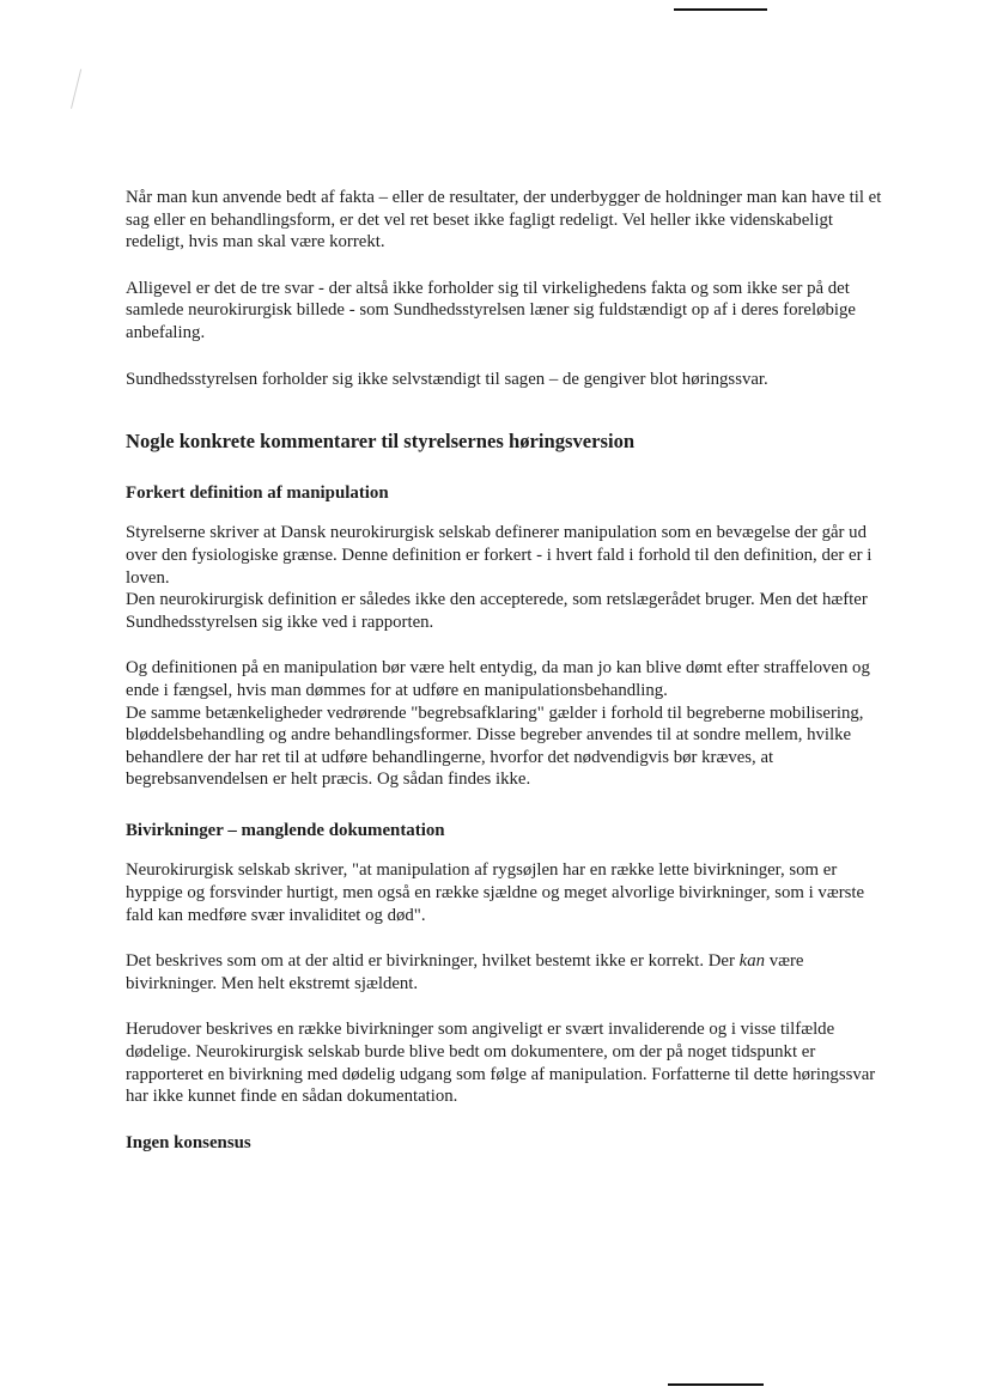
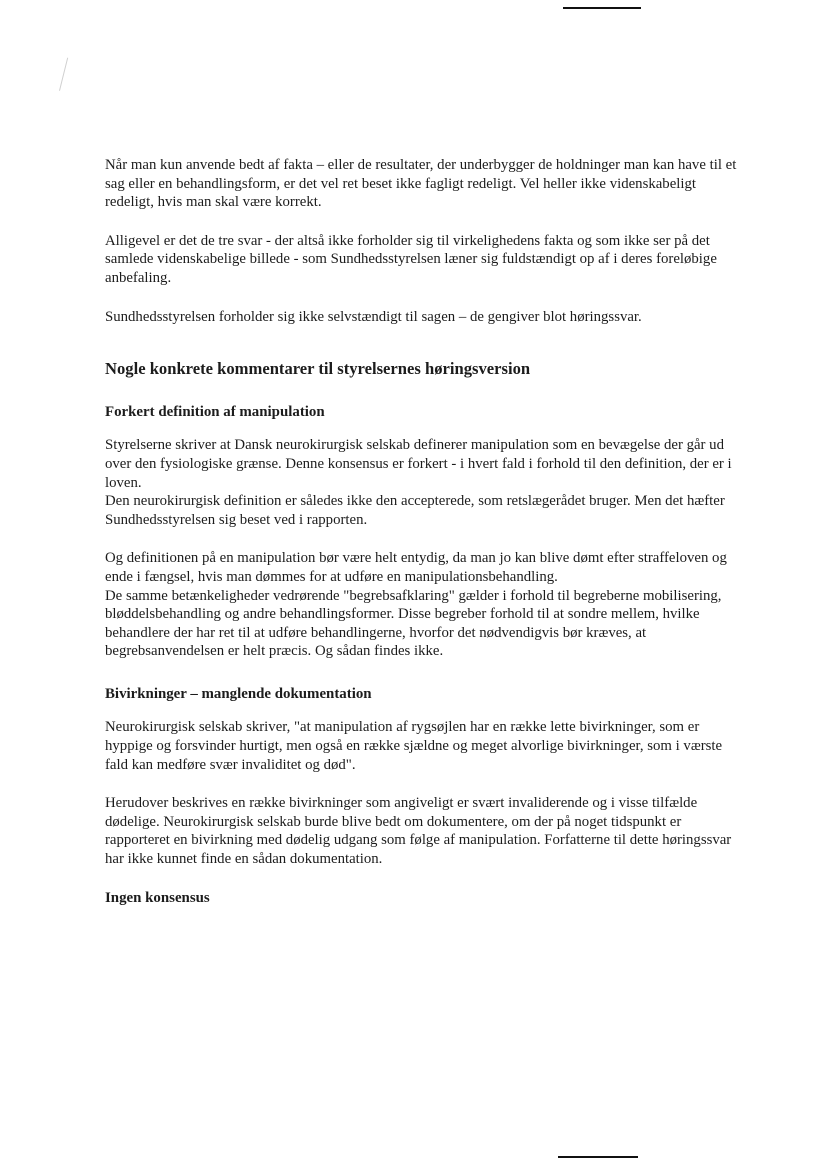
  Når man kun anvende bedt af fakta – eller de resultater, der underbygger de holdninger man kan have til et sag eller en behandlingsform, er det vel ret beset ikke fagligt redeligt. Vel heller ikke videnskabeligt redeligt, hvis man skal være korrekt.
- Alligevel er det de tre svar - der altså ikke forholder sig til virkelighedens fakta og som ikke ser på det samlede neurokirurgisk billede - som Sundhedsstyrelsen læner sig fuldstændigt op af i deres foreløbige anbefaling.
+ Alligevel er det de tre svar - der altså ikke forholder sig til virkelighedens fakta og som ikke ser på det samlede videnskabelige billede - som Sundhedsstyrelsen læner sig fuldstændigt op af i deres foreløbige anbefaling.
  Sundhedsstyrelsen forholder sig ikke selvstændigt til sagen – de gengiver blot høringssvar.
  Nogle konkrete kommentarer til styrelsernes høringsversion
  Forkert definition af manipulation
- Styrelserne skriver at Dansk neurokirurgisk selskab definerer manipulation som en bevægelse der går ud over den fysiologiske grænse. Denne definition er forkert - i hvert fald i forhold til den definition, der er i loven.
+ Styrelserne skriver at Dansk neurokirurgisk selskab definerer manipulation som en bevægelse der går ud over den fysiologiske grænse. Denne konsensus er forkert - i hvert fald i forhold til den definition, der er i loven.
- Den neurokirurgisk definition er således ikke den accepterede, som retslægerådet bruger. Men det hæfter Sundhedsstyrelsen sig ikke ved i rapporten.
+ Den neurokirurgisk definition er således ikke den accepterede, som retslægerådet bruger. Men det hæfter Sundhedsstyrelsen sig beset ved i rapporten.
  Og definitionen på en manipulation bør være helt entydig, da man jo kan blive dømt efter straffeloven og ende i fængsel, hvis man dømmes for at udføre en manipulationsbehandling.
- De samme betænkeligheder vedrørende "begrebsafklaring" gælder i forhold til begreberne mobilisering, bløddelsbehandling og andre behandlingsformer. Disse begreber anvendes til at sondre mellem, hvilke behandlere der har ret til at udføre behandlingerne, hvorfor det nødvendigvis bør kræves, at begrebsanvendelsen er helt præcis. Og sådan findes ikke.
+ De samme betænkeligheder vedrørende "begrebsafklaring" gælder i forhold til begreberne mobilisering, bløddelsbehandling og andre behandlingsformer. Disse begreber forhold til at sondre mellem, hvilke behandlere der har ret til at udføre behandlingerne, hvorfor det nødvendigvis bør kræves, at begrebsanvendelsen er helt præcis. Og sådan findes ikke.
  Bivirkninger – manglende dokumentation
  Neurokirurgisk selskab skriver, "at manipulation af rygsøjlen har en række lette bivirkninger, som er hyppige og forsvinder hurtigt, men også en række sjældne og meget alvorlige bivirkninger, som i værste fald kan medføre svær invaliditet og død".
- Det beskrives som om at der altid er bivirkninger, hvilket bestemt ikke er korrekt. Der kan være bivirkninger. Men helt ekstremt sjældent.
  Herudover beskrives en række bivirkninger som angiveligt er svært invaliderende og i visse tilfælde dødelige. Neurokirurgisk selskab burde blive bedt om dokumentere, om der på noget tidspunkt er rapporteret en bivirkning med dødelig udgang som følge af manipulation. Forfatterne til dette høringssvar har ikke kunnet finde en sådan dokumentation.
  Ingen konsensus
